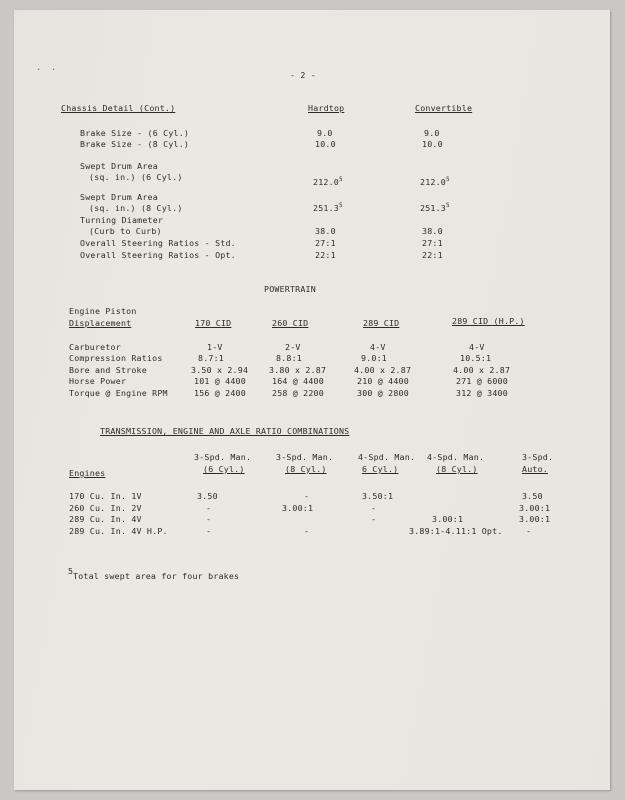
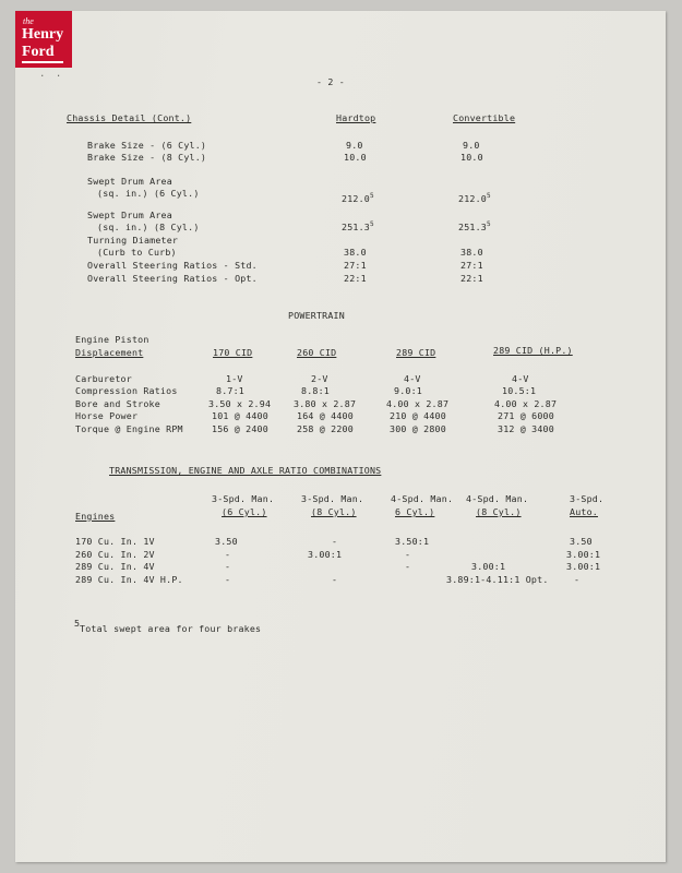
+ the
+ Henry
+ Ford
